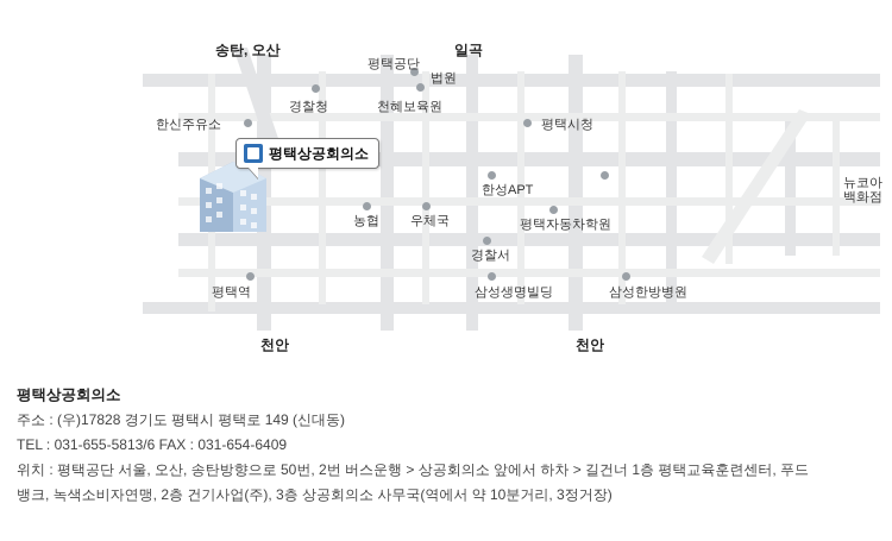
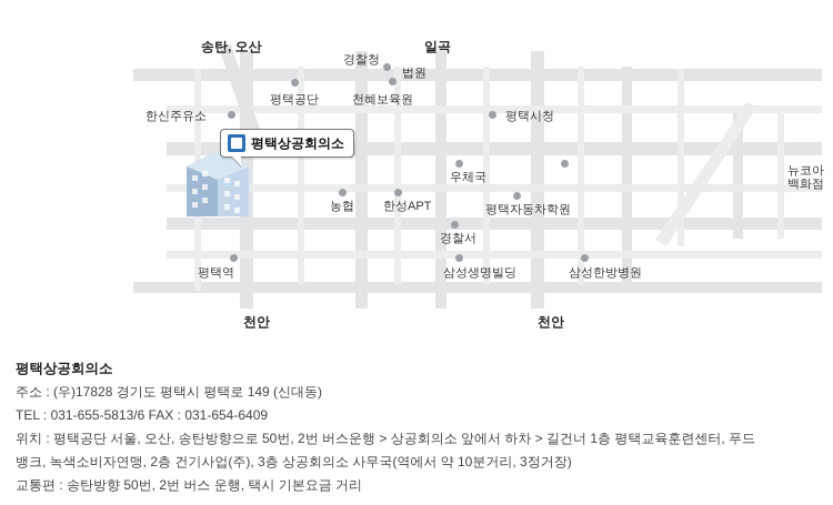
  평택상공회의소
  송탄, 오산
  일곡
- 평택공단
+ 경찰청
  법원
- 경찰청
+ 평택공단
  천혜보육원
  한신주유소
  평택시청
- 한성APT
+ 우체국
  뉴코아
  백화점
  평택자동차학원
  농협
- 우체국
+ 한성APT
  경찰서
  삼성생명빌딩
  삼성한방병원
  평택역
  천안
  천안
  평택상공회의소
  주소 : (우)17828 경기도 평택시 평택로 149 (신대동)
  TEL : 031-655-5813/6 FAX : 031-654-6409
  위치 : 평택공단 서울, 오산, 송탄방향으로 50번, 2번 버스운행 > 상공회의소 앞에서 하차 > 길건너 1층 평택교육훈련센터, 푸드
  뱅크, 녹색소비자연맹, 2층 건기사업(주), 3층 상공회의소 사무국(역에서 약 10분거리, 3정거장)
+ 교통편 : 송탄방향 50번, 2번 버스 운행, 택시 기본요금 거리
